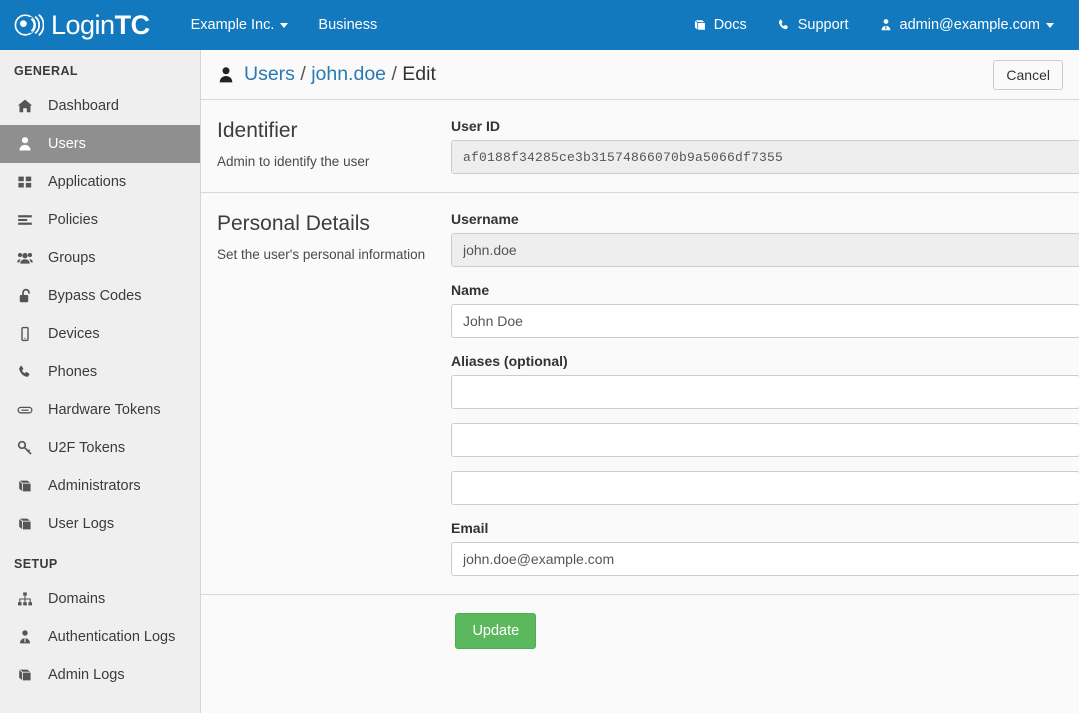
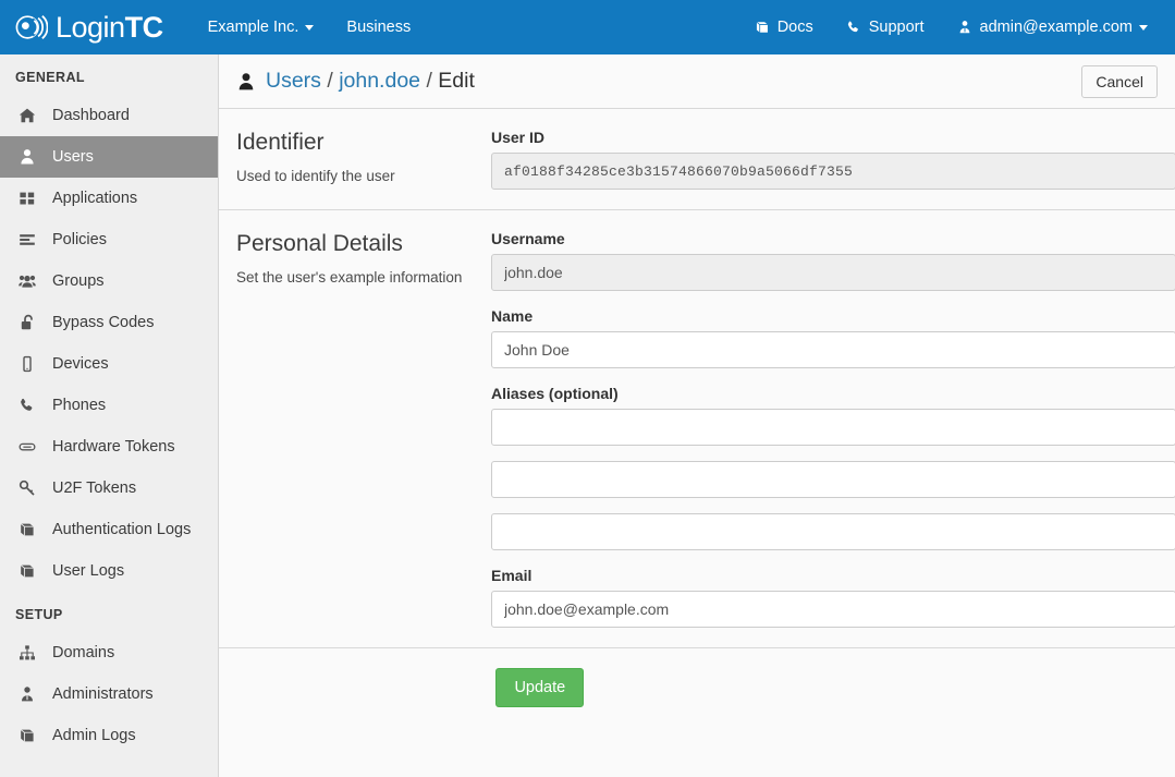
  LoginTC
  Example Inc.
  Business
  Docs
  Support
  admin@example.com
  GENERAL
  Dashboard
  Users
  Applications
  Policies
  Groups
  Bypass Codes
  Devices
  Phones
  Hardware Tokens
  U2F Tokens
- Administrators
+ Authentication Logs
  User Logs
  SETUP
  Domains
- Authentication Logs
+ Administrators
  Admin Logs
  Users / john.doe / Edit
  Cancel
  Identifier
- Admin to identify the user
+ Used to identify the user
  User ID
  af0188f34285ce3b31574866070b9a5066df7355
  Personal Details
- Set the user's personal information
+ Set the user's example information
  Username
  john.doe
  Name
  John Doe
  Aliases (optional)
  Email
  john.doe@example.com
  Update
